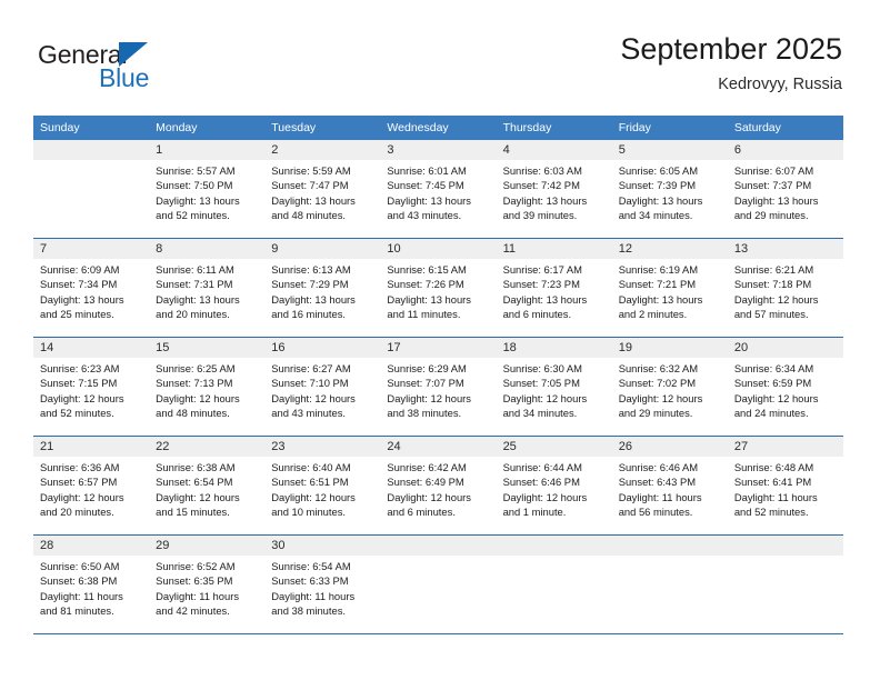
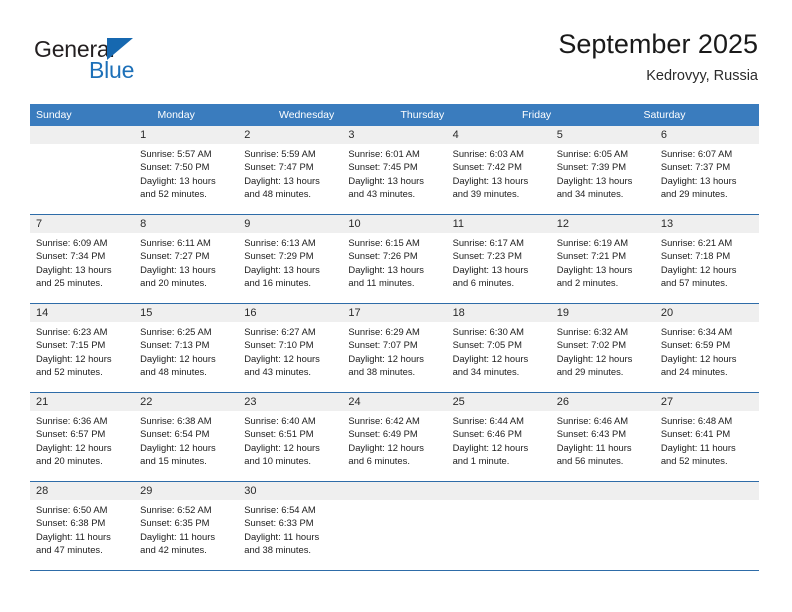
  General
  Blue
  September 2025
  Kedrovyy, Russia
  Sunday
  Monday
- Tuesday
  Wednesday
  Thursday
  Friday
  Saturday
  1
  Sunrise: 5:57 AM
  Sunset: 7:50 PM
  Daylight: 13 hours
  and 52 minutes.
  2
  Sunrise: 5:59 AM
  Sunset: 7:47 PM
  Daylight: 13 hours
  and 48 minutes.
  3
  Sunrise: 6:01 AM
  Sunset: 7:45 PM
  Daylight: 13 hours
  and 43 minutes.
  4
  Sunrise: 6:03 AM
  Sunset: 7:42 PM
  Daylight: 13 hours
  and 39 minutes.
  5
  Sunrise: 6:05 AM
  Sunset: 7:39 PM
  Daylight: 13 hours
  and 34 minutes.
  6
  Sunrise: 6:07 AM
  Sunset: 7:37 PM
  Daylight: 13 hours
  and 29 minutes.
  7
  Sunrise: 6:09 AM
  Sunset: 7:34 PM
  Daylight: 13 hours
  and 25 minutes.
  8
  Sunrise: 6:11 AM
- Sunset: 7:31 PM
+ Sunset: 7:27 PM
  Daylight: 13 hours
  and 20 minutes.
  9
  Sunrise: 6:13 AM
  Sunset: 7:29 PM
  Daylight: 13 hours
  and 16 minutes.
  10
  Sunrise: 6:15 AM
  Sunset: 7:26 PM
  Daylight: 13 hours
  and 11 minutes.
  11
  Sunrise: 6:17 AM
  Sunset: 7:23 PM
  Daylight: 13 hours
  and 6 minutes.
  12
  Sunrise: 6:19 AM
  Sunset: 7:21 PM
  Daylight: 13 hours
  and 2 minutes.
  13
  Sunrise: 6:21 AM
  Sunset: 7:18 PM
  Daylight: 12 hours
  and 57 minutes.
  14
  Sunrise: 6:23 AM
  Sunset: 7:15 PM
  Daylight: 12 hours
  and 52 minutes.
  15
  Sunrise: 6:25 AM
  Sunset: 7:13 PM
  Daylight: 12 hours
  and 48 minutes.
  16
  Sunrise: 6:27 AM
  Sunset: 7:10 PM
  Daylight: 12 hours
  and 43 minutes.
  17
  Sunrise: 6:29 AM
  Sunset: 7:07 PM
  Daylight: 12 hours
  and 38 minutes.
  18
  Sunrise: 6:30 AM
  Sunset: 7:05 PM
  Daylight: 12 hours
  and 34 minutes.
  19
  Sunrise: 6:32 AM
  Sunset: 7:02 PM
  Daylight: 12 hours
  and 29 minutes.
  20
  Sunrise: 6:34 AM
  Sunset: 6:59 PM
  Daylight: 12 hours
  and 24 minutes.
  21
  Sunrise: 6:36 AM
  Sunset: 6:57 PM
  Daylight: 12 hours
  and 20 minutes.
  22
  Sunrise: 6:38 AM
  Sunset: 6:54 PM
  Daylight: 12 hours
  and 15 minutes.
  23
  Sunrise: 6:40 AM
  Sunset: 6:51 PM
  Daylight: 12 hours
  and 10 minutes.
  24
  Sunrise: 6:42 AM
  Sunset: 6:49 PM
  Daylight: 12 hours
  and 6 minutes.
  25
  Sunrise: 6:44 AM
  Sunset: 6:46 PM
  Daylight: 12 hours
  and 1 minute.
  26
  Sunrise: 6:46 AM
  Sunset: 6:43 PM
  Daylight: 11 hours
  and 56 minutes.
  27
  Sunrise: 6:48 AM
  Sunset: 6:41 PM
  Daylight: 11 hours
  and 52 minutes.
  28
  Sunrise: 6:50 AM
  Sunset: 6:38 PM
  Daylight: 11 hours
- and 81 minutes.
+ and 47 minutes.
  29
  Sunrise: 6:52 AM
  Sunset: 6:35 PM
  Daylight: 11 hours
  and 42 minutes.
  30
  Sunrise: 6:54 AM
  Sunset: 6:33 PM
  Daylight: 11 hours
  and 38 minutes.
